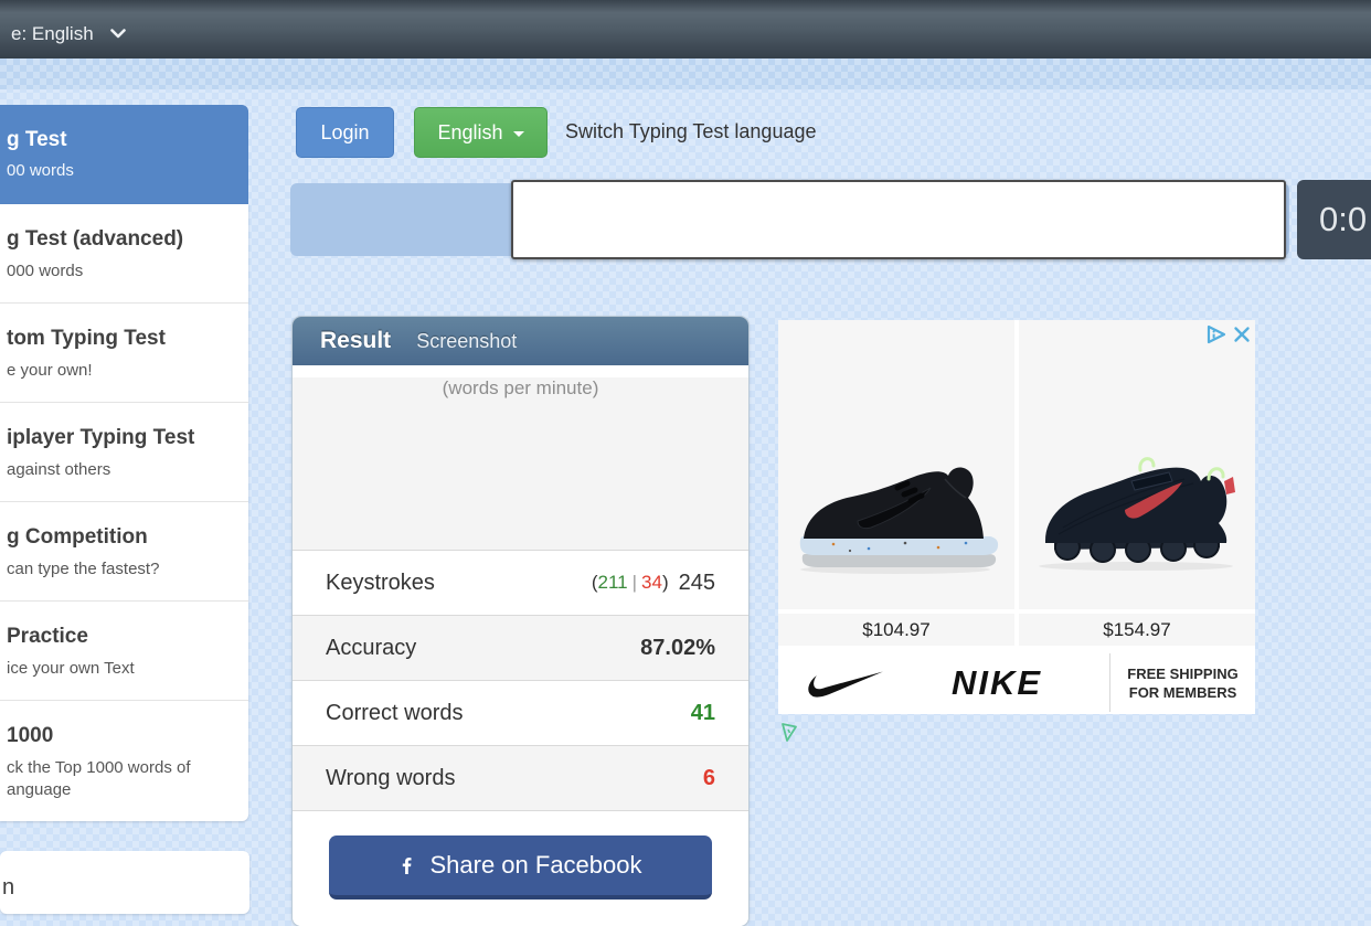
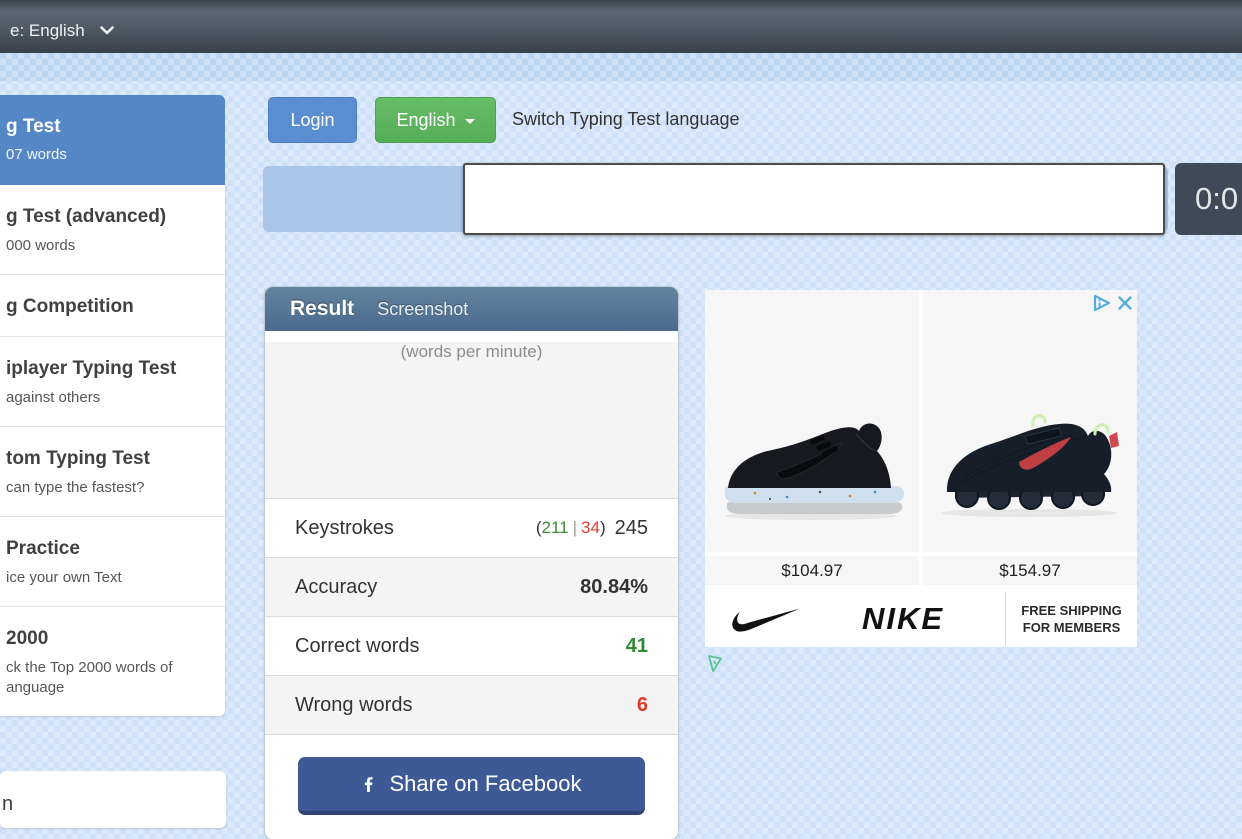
  e: English
  g Test
- 00 words
+ 07 words
  g Test (advanced)
  000 words
- tom Typing Test
+ g Competition
- e your own!
  iplayer Typing Test
  against others
- g Competition
+ tom Typing Test
  can type the fastest?
  Practice
  ice your own Text
- 1000
+ 2000
- ck the Top 1000 words of
+ ck the Top 2000 words of
  anguage
  n
  Login
  English
  Switch Typing Test language
  0:0
  Result
  Screenshot
  (words per minute)
  Keystrokes
  (211 | 34)
  245
  Accuracy
- 87.02%
+ 80.84%
  Correct words
  41
  Wrong words
  6
  Share on Facebook
  $104.97
  $154.97
  NIKE
  FREE SHIPPING
  FOR MEMBERS
